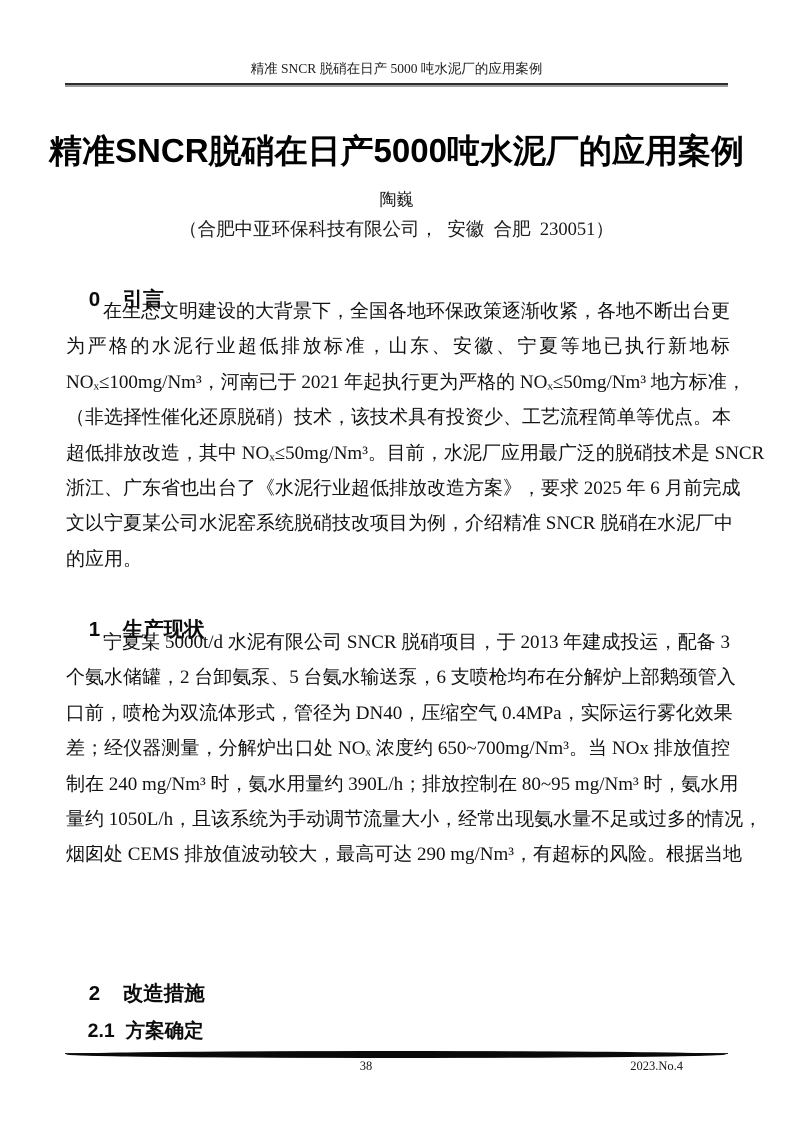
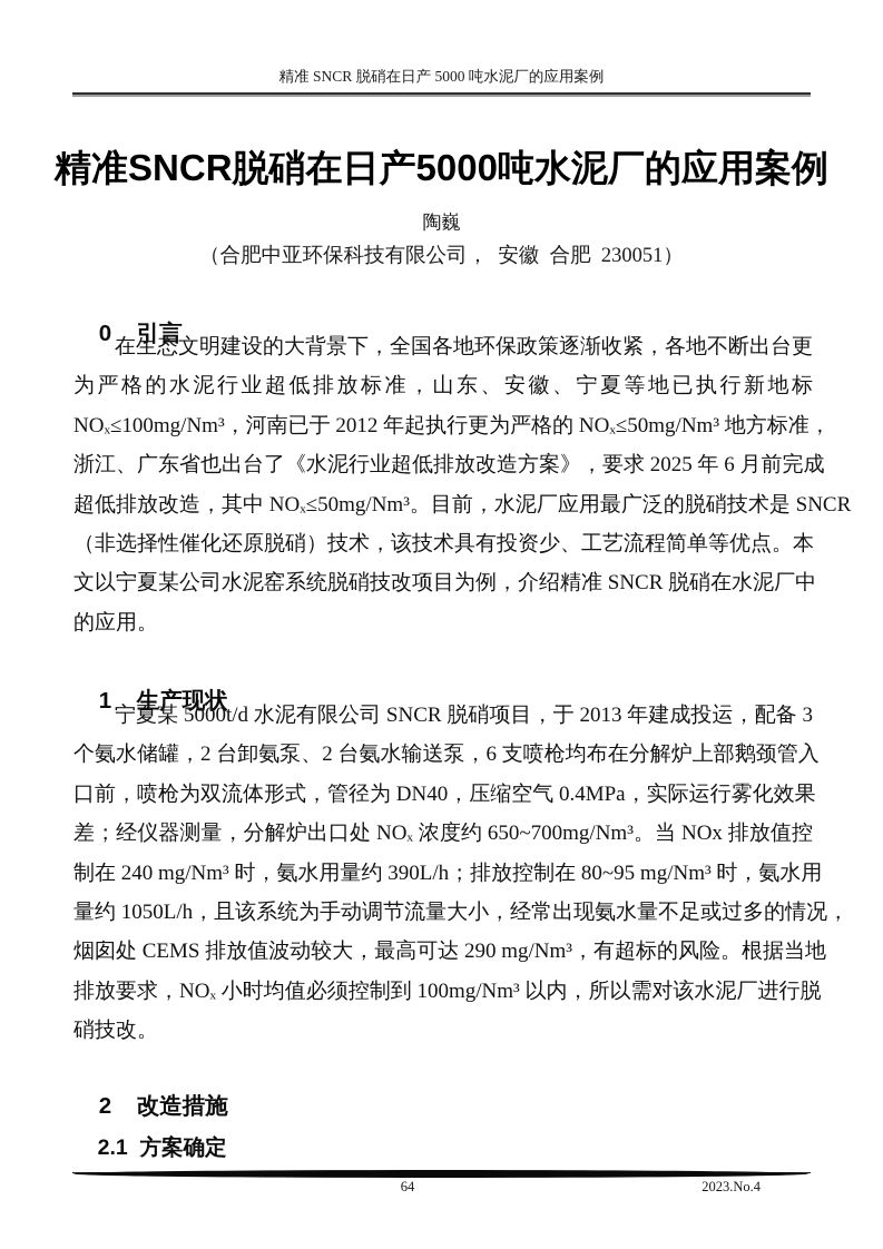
  精准 SNCR 脱硝在日产 5000 吨水泥厂的应用案例
  精准SNCR脱硝在日产5000吨水泥厂的应用案例
  陶巍
  （合肥中亚环保科技有限公司， 安徽 合肥 230051）
  0 引言
  在生态文明建设的大背景下，全国各地环保政策逐渐收紧，各地不断出台更
  为严格的水泥行业超低排放标准，山东、安徽、宁夏等地已执行新地标
- NOₓ≤100mg/Nm³，河南已于 2021 年起执行更为严格的 NOₓ≤50mg/Nm³ 地方标准，
+ NOₓ≤100mg/Nm³，河南已于 2012 年起执行更为严格的 NOₓ≤50mg/Nm³ 地方标准，
- （非选择性催化还原脱硝）技术，该技术具有投资少、工艺流程简单等优点。本
+ 浙江、广东省也出台了《水泥行业超低排放改造方案》，要求 2025 年 6 月前完成
  超低排放改造，其中 NOₓ≤50mg/Nm³。目前，水泥厂应用最广泛的脱硝技术是 SNCR
- 浙江、广东省也出台了《水泥行业超低排放改造方案》，要求 2025 年 6 月前完成
+ （非选择性催化还原脱硝）技术，该技术具有投资少、工艺流程简单等优点。本
  文以宁夏某公司水泥窑系统脱硝技改项目为例，介绍精准 SNCR 脱硝在水泥厂中
  的应用。
  1 生产现状
  宁夏某 5000t/d 水泥有限公司 SNCR 脱硝项目，于 2013 年建成投运，配备 3
- 个氨水储罐，2 台卸氨泵、5 台氨水输送泵，6 支喷枪均布在分解炉上部鹅颈管入
+ 个氨水储罐，2 台卸氨泵、2 台氨水输送泵，6 支喷枪均布在分解炉上部鹅颈管入
  口前，喷枪为双流体形式，管径为 DN40，压缩空气 0.4MPa，实际运行雾化效果
  差；经仪器测量，分解炉出口处 NOₓ 浓度约 650~700mg/Nm³。当 NOx 排放值控
  制在 240 mg/Nm³ 时，氨水用量约 390L/h；排放控制在 80~95 mg/Nm³ 时，氨水用
  量约 1050L/h，且该系统为手动调节流量大小，经常出现氨水量不足或过多的情况，
  烟囱处 CEMS 排放值波动较大，最高可达 290 mg/Nm³，有超标的风险。根据当地
+ 排放要求，NOₓ 小时均值必须控制到 100mg/Nm³ 以内，所以需对该水泥厂进行脱
+ 硝技改。
  2 改造措施
  2.1 方案确定
- 38
+ 64
  2023.No.4
